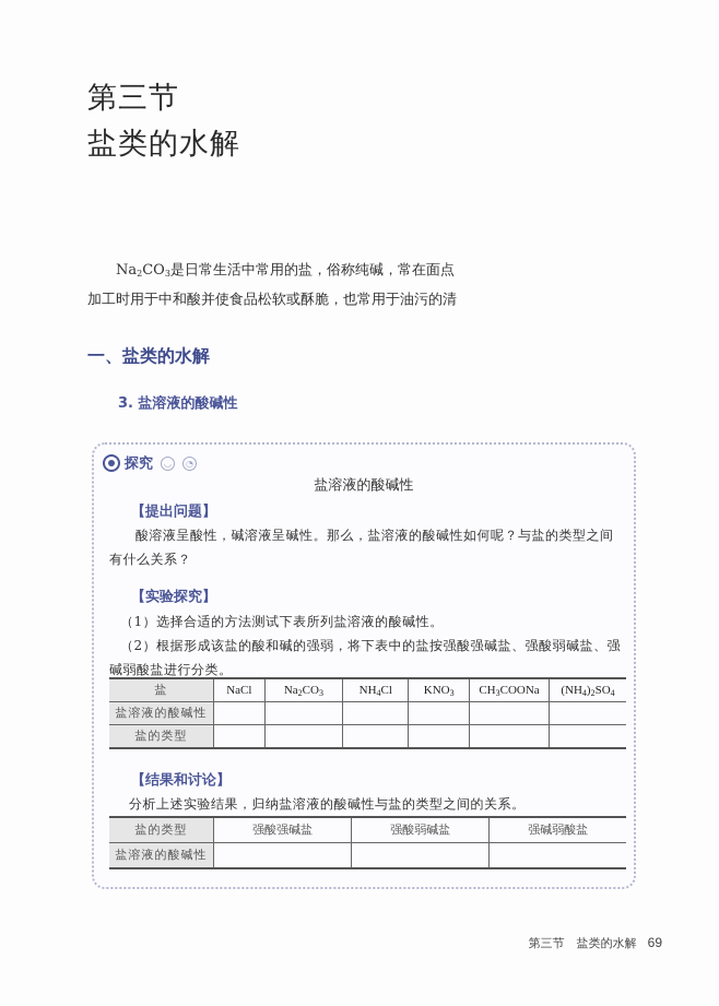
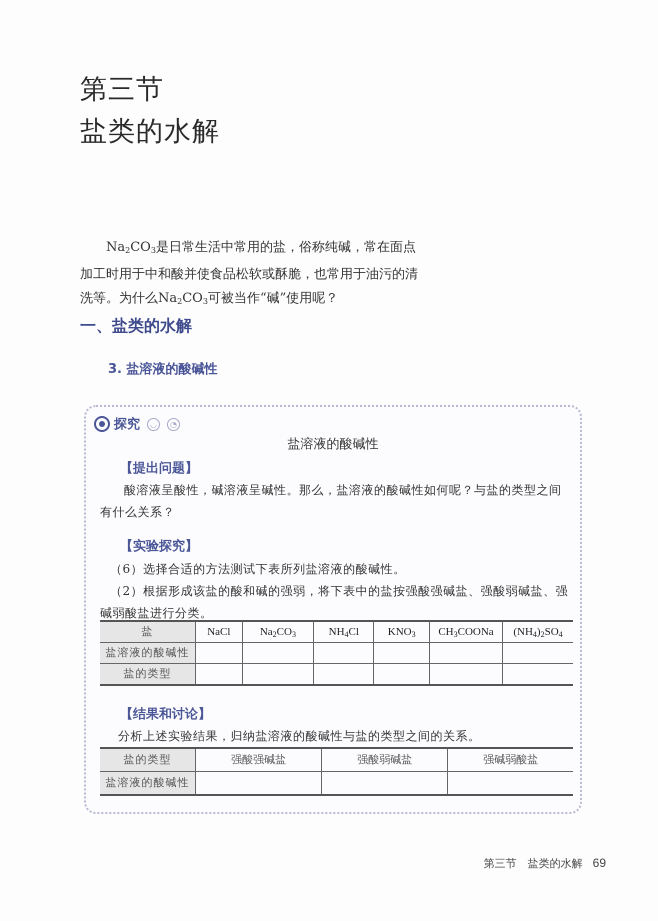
  第三节
  盐类的水解
  Na2CO3是日常生活中常用的盐，俗称纯碱，常在面点
  加工时用于中和酸并使食品松软或酥脆，也常用于油污的清
+ 洗等。为什么Na2CO3可被当作“碱”使用呢？
  一、盐类的水解
  3. 盐溶液的酸碱性
  探究
  ◡
  ◔
  盐溶液的酸碱性
  【提出问题】
  酸溶液呈酸性，碱溶液呈碱性。那么，盐溶液的酸碱性如何呢？与盐的类型之间有什么关系？
  【实验探究】
- （1）选择合适的方法测试下表所列盐溶液的酸碱性。
+ （6）选择合适的方法测试下表所列盐溶液的酸碱性。
  （2）根据形成该盐的酸和碱的强弱，将下表中的盐按强酸强碱盐、强酸弱碱盐、强碱弱酸盐进行分类。
  盐	NaCl	Na2CO3	NH4Cl	KNO3	CH3COONa	(NH4)2SO4
  盐溶液的酸碱性
  盐的类型
  【结果和讨论】
  分析上述实验结果，归纳盐溶液的酸碱性与盐的类型之间的关系。
  盐的类型	强酸强碱盐	强酸弱碱盐	强碱弱酸盐
  盐溶液的酸碱性
  第三节 盐类的水解 69
